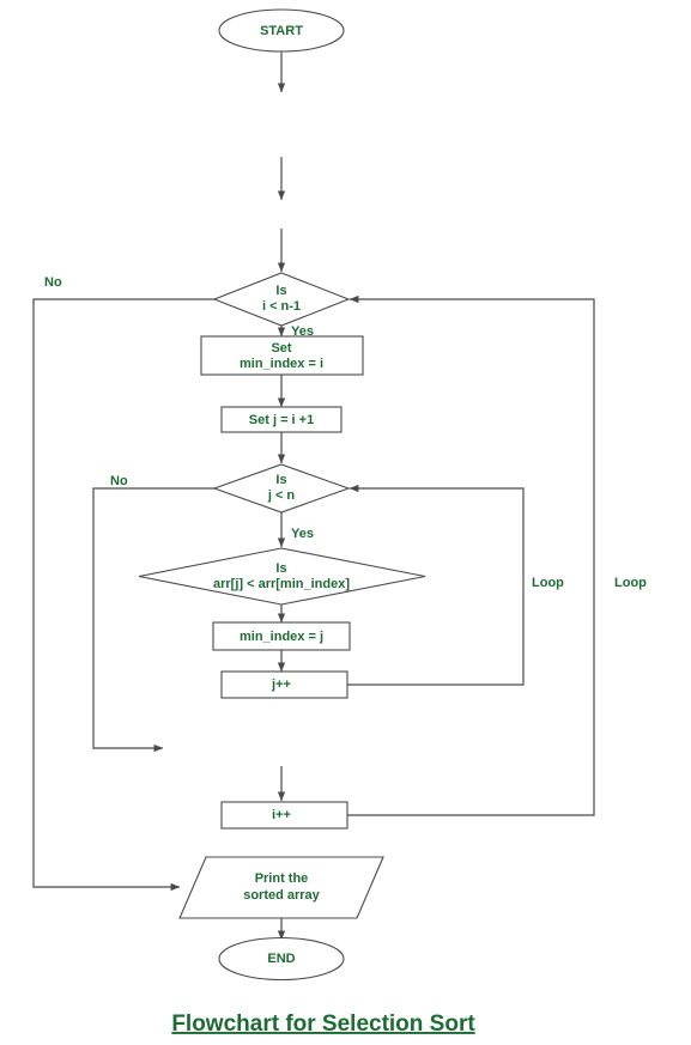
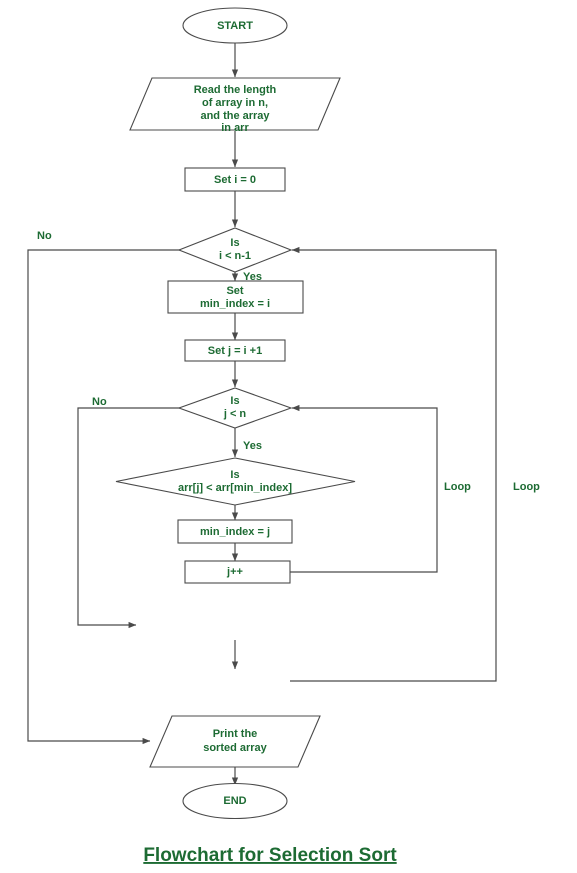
  START
+ Read the length
+ of array in n,
+ and the array
+ in arr
+ Set i = 0
  Is
  i < n-1
  Set
  min_index = i
  Set j = i +1
  Is
  j < n
  Is
  arr[j] < arr[min_index]
  min_index = j
  j++
- i++
  Print the
  sorted array
  END
  No
  Yes
  No
  Yes
  Loop
  Loop
  Flowchart for Selection Sort
